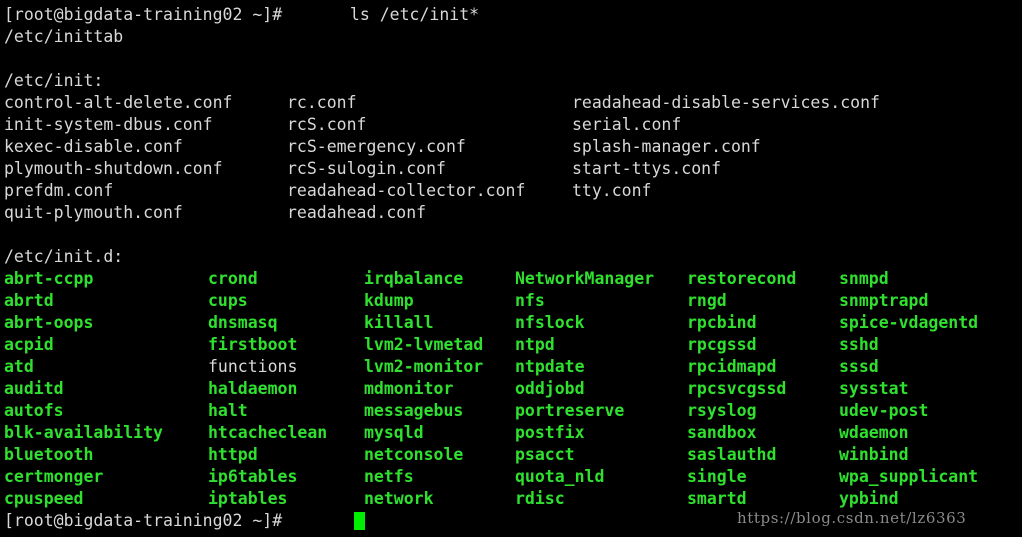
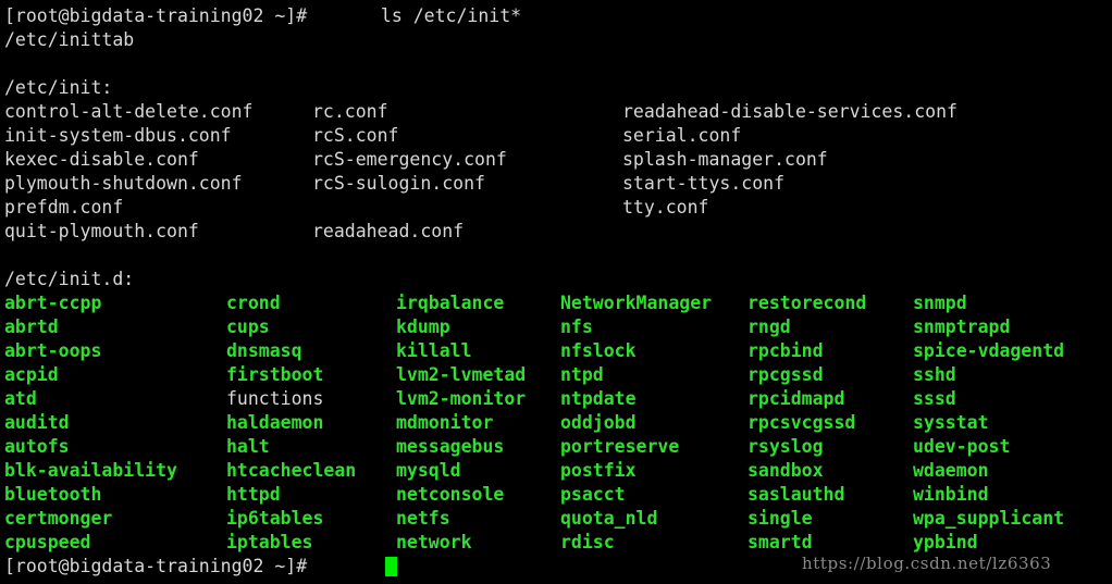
  [root@bigdata-training02 ~]#
  ls /etc/init*
  /etc/inittab
  /etc/init:
  control-alt-delete.conf
  rc.conf
  readahead-disable-services.conf
  init-system-dbus.conf
  rcS.conf
  serial.conf
  kexec-disable.conf
  rcS-emergency.conf
  splash-manager.conf
  plymouth-shutdown.conf
  rcS-sulogin.conf
  start-ttys.conf
  prefdm.conf
- readahead-collector.conf
  tty.conf
  quit-plymouth.conf
  readahead.conf
  /etc/init.d:
  abrt-ccpp
  crond
  irqbalance
  NetworkManager
  restorecond
  snmpd
  abrtd
  cups
  kdump
  nfs
  rngd
  snmptrapd
  abrt-oops
  dnsmasq
  killall
  nfslock
  rpcbind
  spice-vdagentd
  acpid
  firstboot
  lvm2-lvmetad
  ntpd
  rpcgssd
  sshd
  atd
  functions
  lvm2-monitor
  ntpdate
  rpcidmapd
  sssd
  auditd
  haldaemon
  mdmonitor
  oddjobd
  rpcsvcgssd
  sysstat
  autofs
  halt
  messagebus
  portreserve
  rsyslog
  udev-post
  blk-availability
  htcacheclean
  mysqld
  postfix
  sandbox
  wdaemon
  bluetooth
  httpd
  netconsole
  psacct
  saslauthd
  winbind
  certmonger
  ip6tables
  netfs
  quota_nld
  single
  wpa_supplicant
  cpuspeed
  iptables
  network
  rdisc
  smartd
  ypbind
  [root@bigdata-training02 ~]#
  https://blog.csdn.net/lz6363
